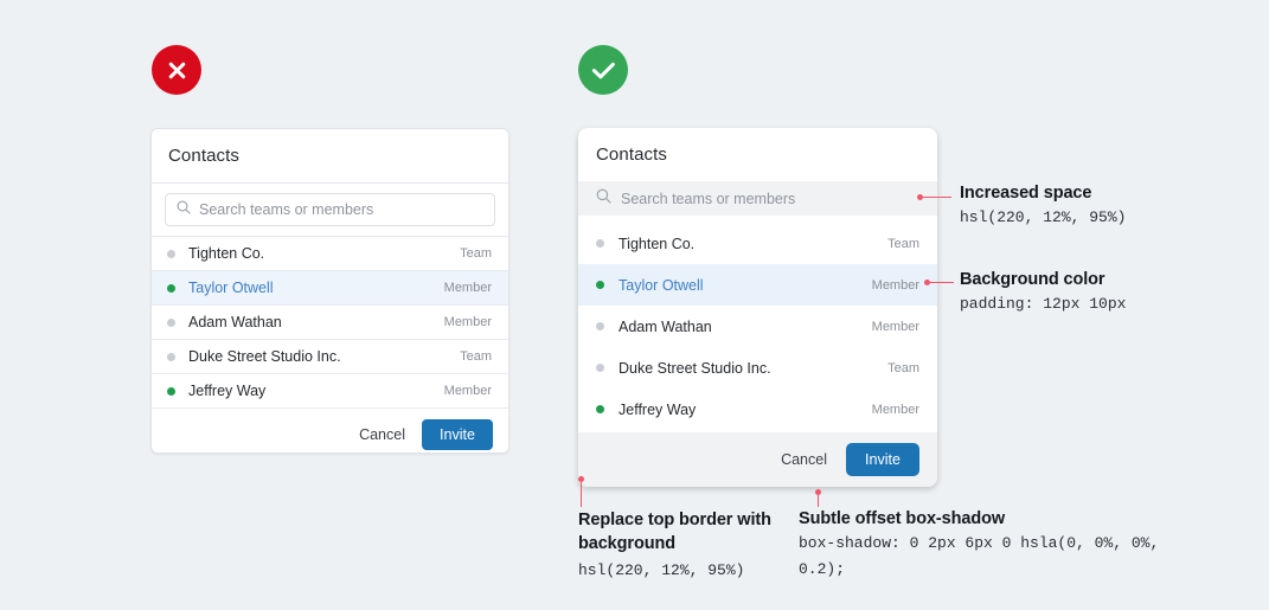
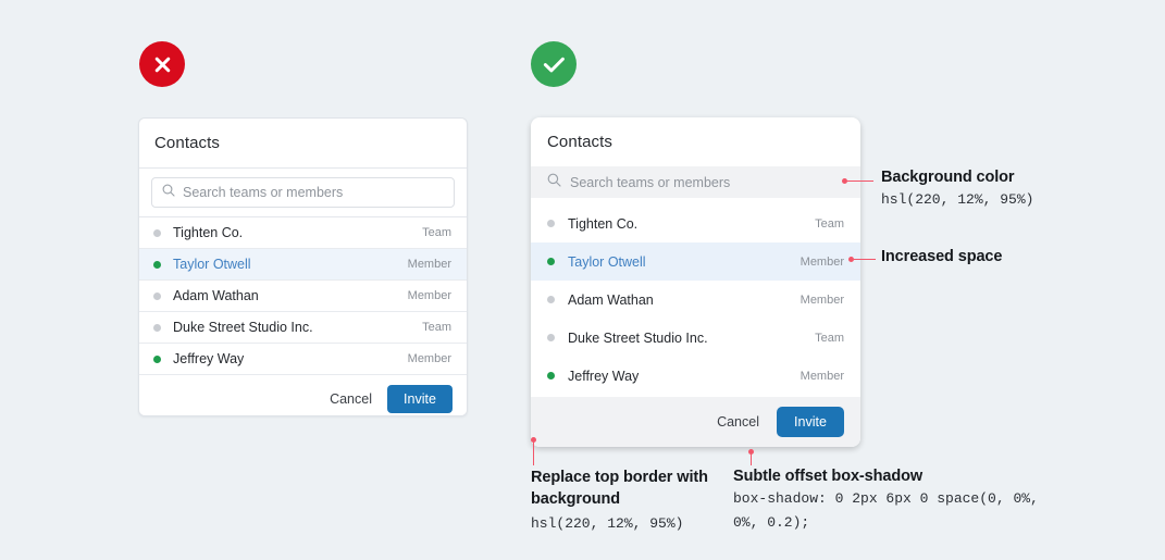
  Contacts
  Search teams or members
  Tighten Co.
  Team
  Taylor Otwell
  Member
  Adam Wathan
  Member
  Duke Street Studio Inc.
  Team
  Jeffrey Way
  Member
  Cancel
  Invite
  Contacts
  Search teams or members
  Tighten Co.
  Team
  Taylor Otwell
  Member
  Adam Wathan
  Member
  Duke Street Studio Inc.
  Team
  Jeffrey Way
  Member
  Cancel
  Invite
- Increased space
+ Background color
  hsl(220, 12%, 95%)
- Background color
+ Increased space
- padding: 12px 10px
  Replace top border with background
  hsl(220, 12%, 95%)
  Subtle offset box-shadow
- box-shadow: 0 2px 6px 0 hsla(0, 0%, 0%, 0.2);
+ box-shadow: 0 2px 6px 0 space(0, 0%, 0%, 0.2);
